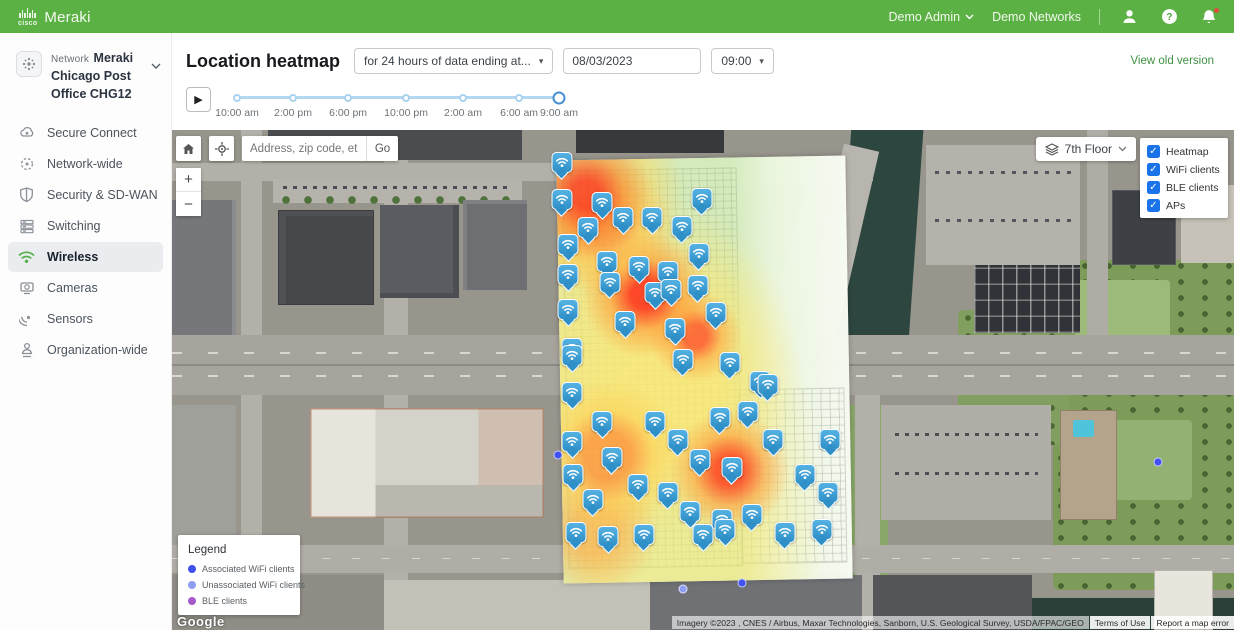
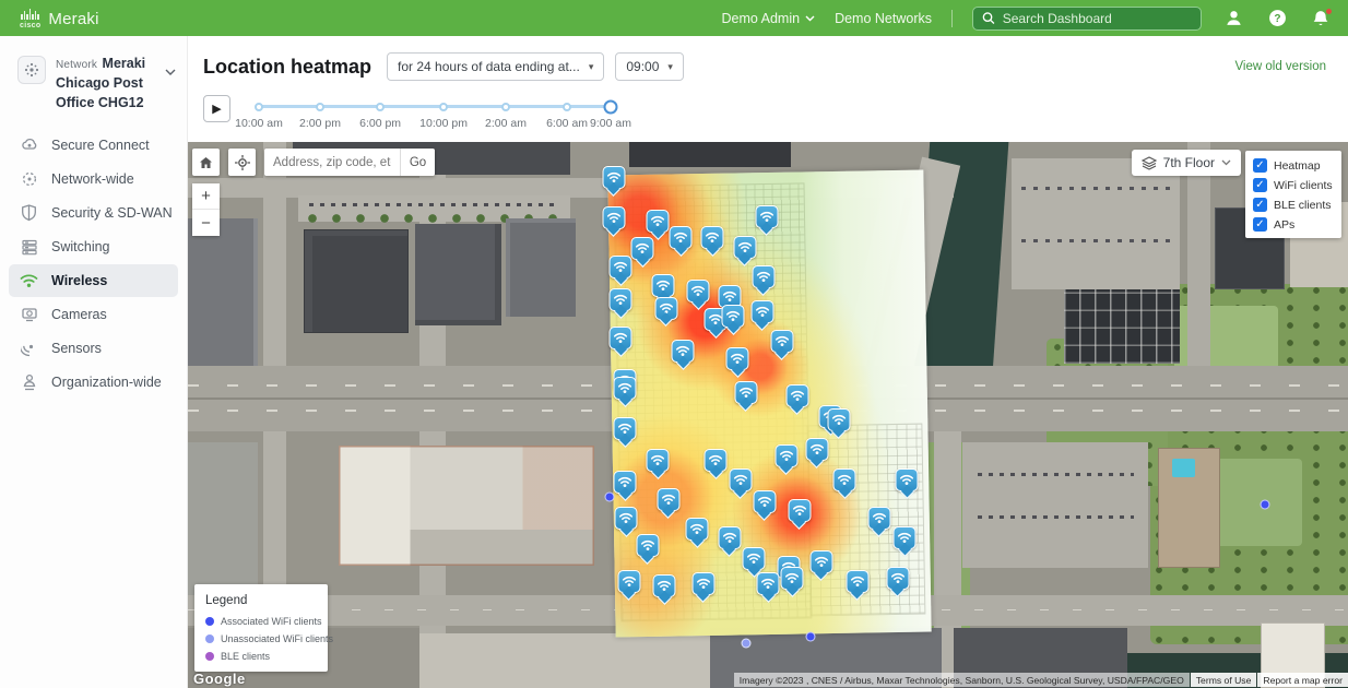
  Meraki
  Demo Admin
  Demo Networks
+ Search Dashboard
  ?
  Network Meraki Chicago Post Office CHG12
  Secure Connect
  Network-wide
  Security & SD-WAN
  Switching
  Wireless
  Cameras
  Sensors
  Organization-wide
  Location heatmap
  for 24 hours of data ending at...
  ▾
- 08/03/2023
  09:00
  ▾
  View old version
  ▶
  10:00 am
  2:00 pm
  6:00 pm
  10:00 pm
  2:00 am
  6:00 am
  9:00 am
  Address, zip code, et
  Go
  +
  −
  7th Floor
  ✓
  Heatmap
  ✓
  WiFi clients
  ✓
  BLE clients
  ✓
  APs
  Legend
  Associated WiFi clients
  Unassociated WiFi clients
  BLE clients
  Google
  Imagery ©2023 , CNES / Airbus, Maxar Technologies, Sanborn, U.S. Geological Survey, USDA/FPAC/GEO
  Terms of Use
  Report a map error
